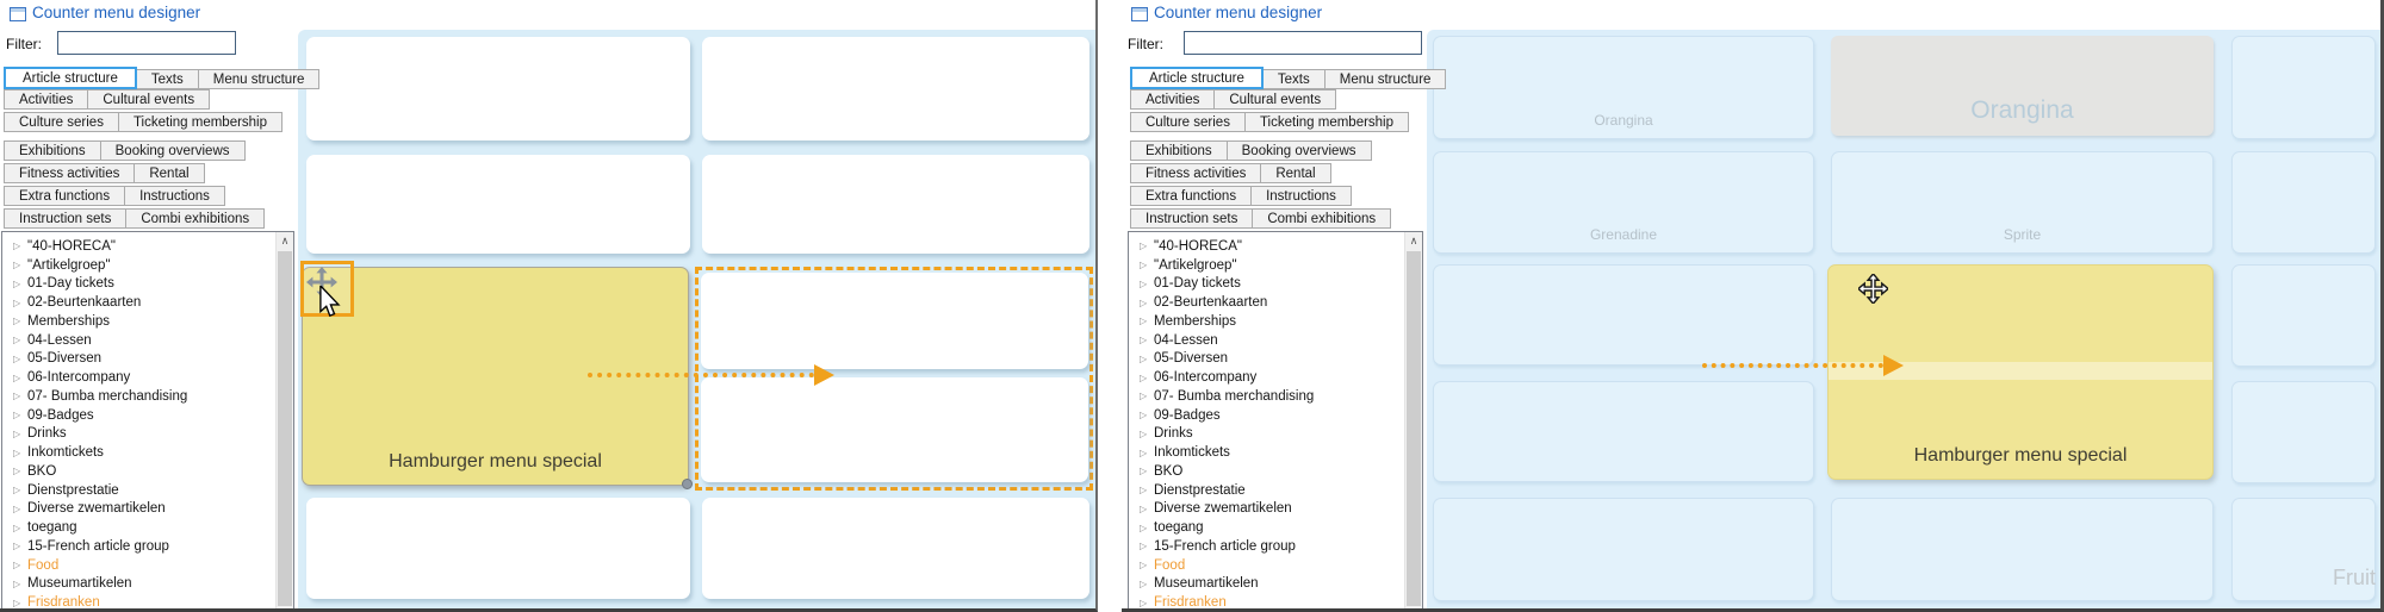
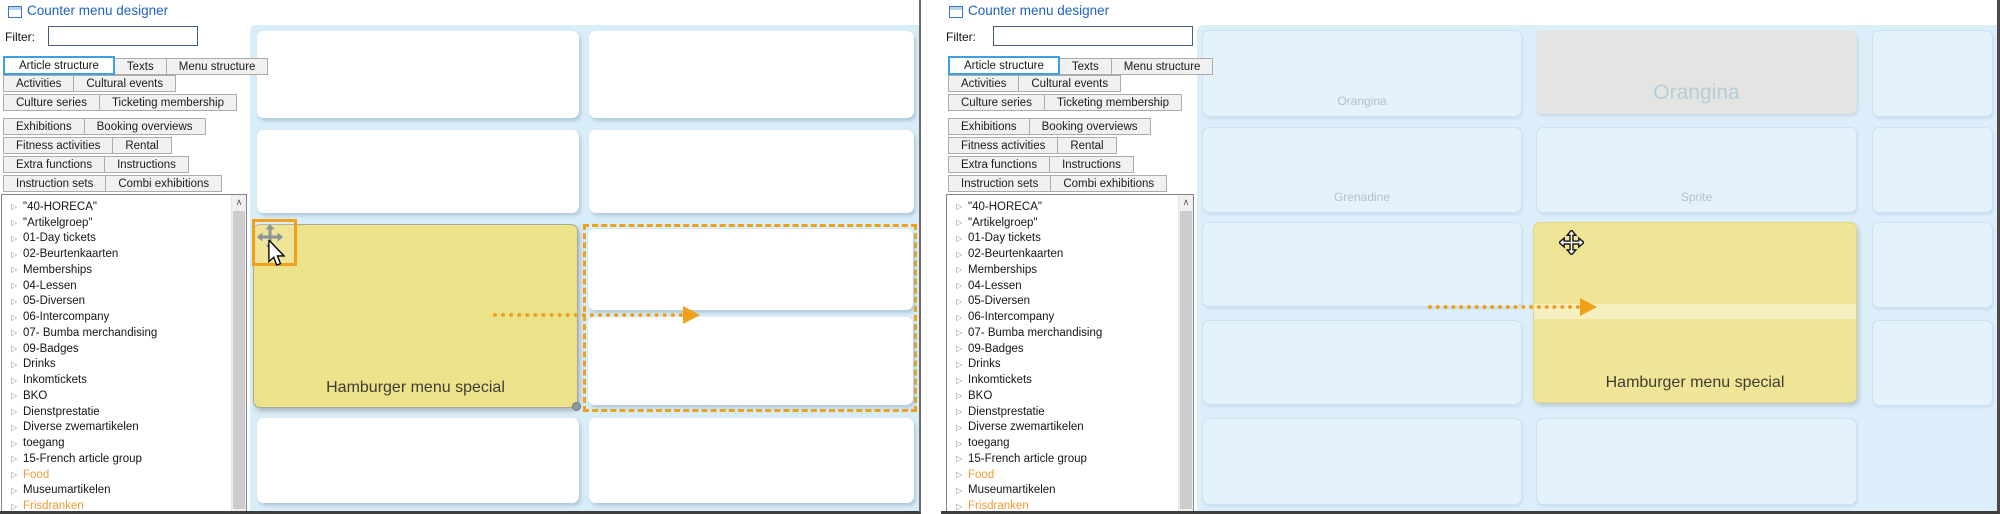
  Counter menu designer
  Filter:
  Article structure
  Texts
  Menu structure
  Activities
  Cultural events
  Culture series
  Ticketing membership
  Exhibitions
  Booking overviews
  Fitness activities
  Rental
  Extra functions
  Instructions
  Instruction sets
  Combi exhibitions
  ▷
  "40-HORECA"
  ▷
  "Artikelgroep"
  ▷
  01-Day tickets
  ▷
  02-Beurtenkaarten
  ▷
  Memberships
  ▷
  04-Lessen
  ▷
  05-Diversen
  ▷
  06-Intercompany
  ▷
  07- Bumba merchandising
  ▷
  09-Badges
  ▷
  Drinks
  ▷
  Inkomtickets
  ▷
  BKO
  ▷
  Dienstprestatie
  ▷
  Diverse zwemartikelen
  ▷
  toegang
  ▷
  15-French article group
  ▷
  Food
  ▷
  Museumartikelen
  ▷
  Frisdranken
  ∧
  Hamburger menu special
  Counter menu designer
  Filter:
  Article structure
  Texts
  Menu structure
  Activities
  Cultural events
  Culture series
  Ticketing membership
  Exhibitions
  Booking overviews
  Fitness activities
  Rental
  Extra functions
  Instructions
  Instruction sets
  Combi exhibitions
  ▷
  "40-HORECA"
  ▷
  "Artikelgroep"
  ▷
  01-Day tickets
  ▷
  02-Beurtenkaarten
  ▷
  Memberships
  ▷
  04-Lessen
  ▷
  05-Diversen
  ▷
  06-Intercompany
  ▷
  07- Bumba merchandising
  ▷
  09-Badges
  ▷
  Drinks
  ▷
  Inkomtickets
  ▷
  BKO
  ▷
  Dienstprestatie
  ▷
  Diverse zwemartikelen
  ▷
  toegang
  ▷
  15-French article group
  ▷
  Food
  ▷
  Museumartikelen
  ▷
  Frisdranken
  ∧
  Orangina
  Orangina
  Grenadine
  Sprite
  Hamburger menu special
- Fruit
